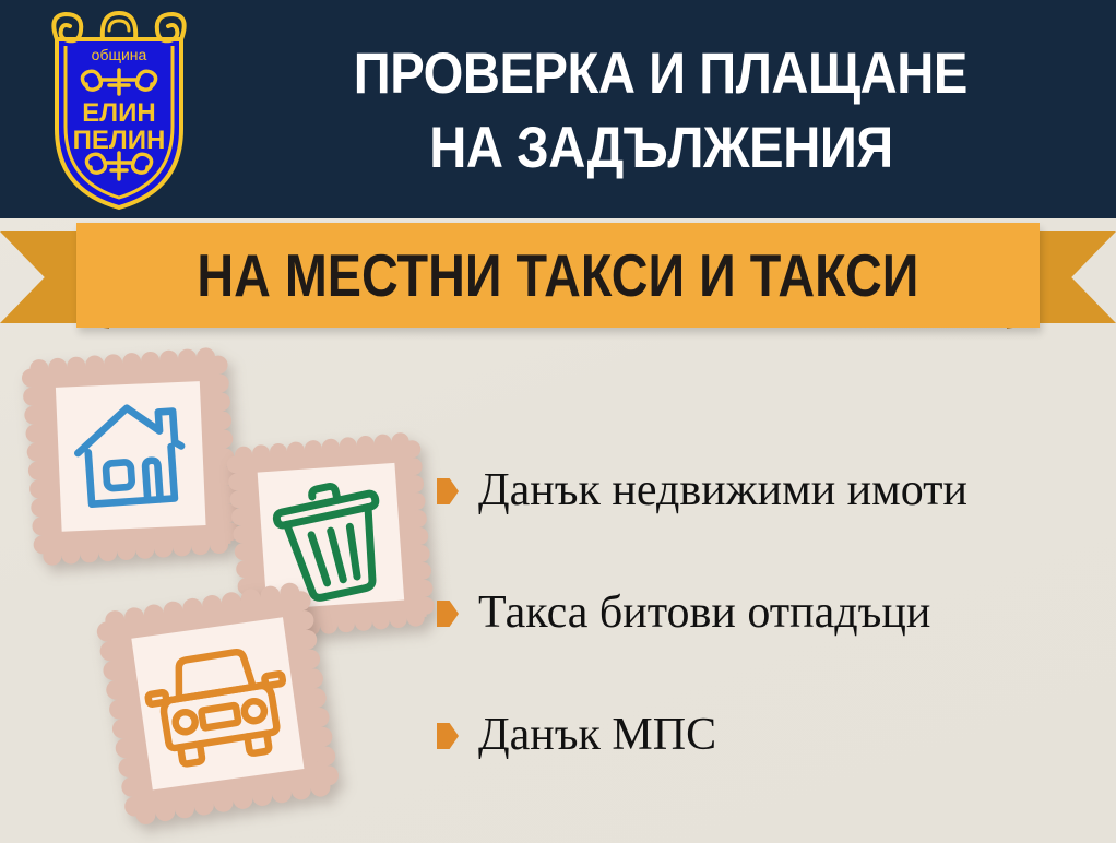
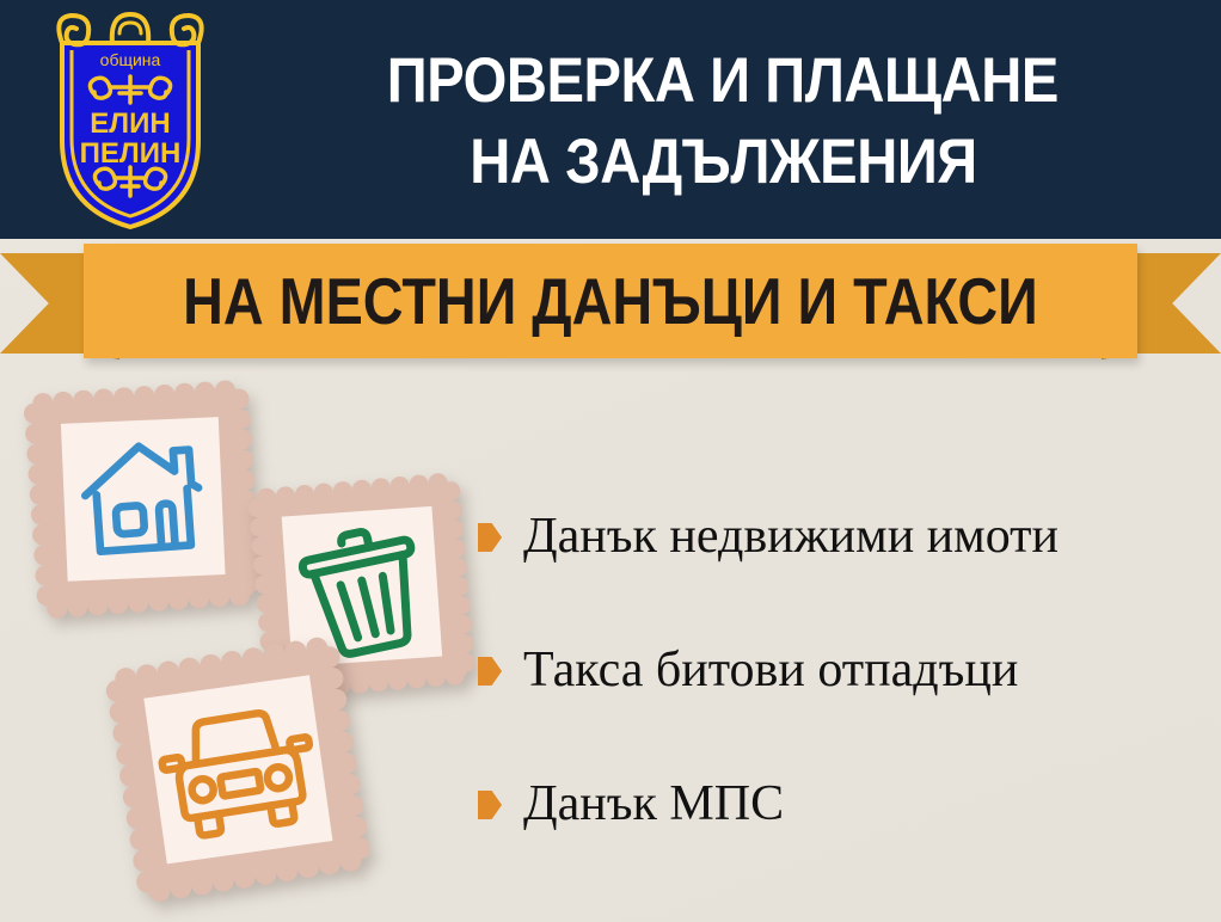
  община
  ЕЛИН
  ПЕЛИН
  ПРОВЕРКА И ПЛАЩАНЕ
  НА ЗАДЪЛЖЕНИЯ
- НА МЕСТНИ ТАКСИ И ТАКСИ
+ НА МЕСТНИ ДАНЪЦИ И ТАКСИ
  Данък недвижими имоти
  Такса битови отпадъци
  Данък МПС
